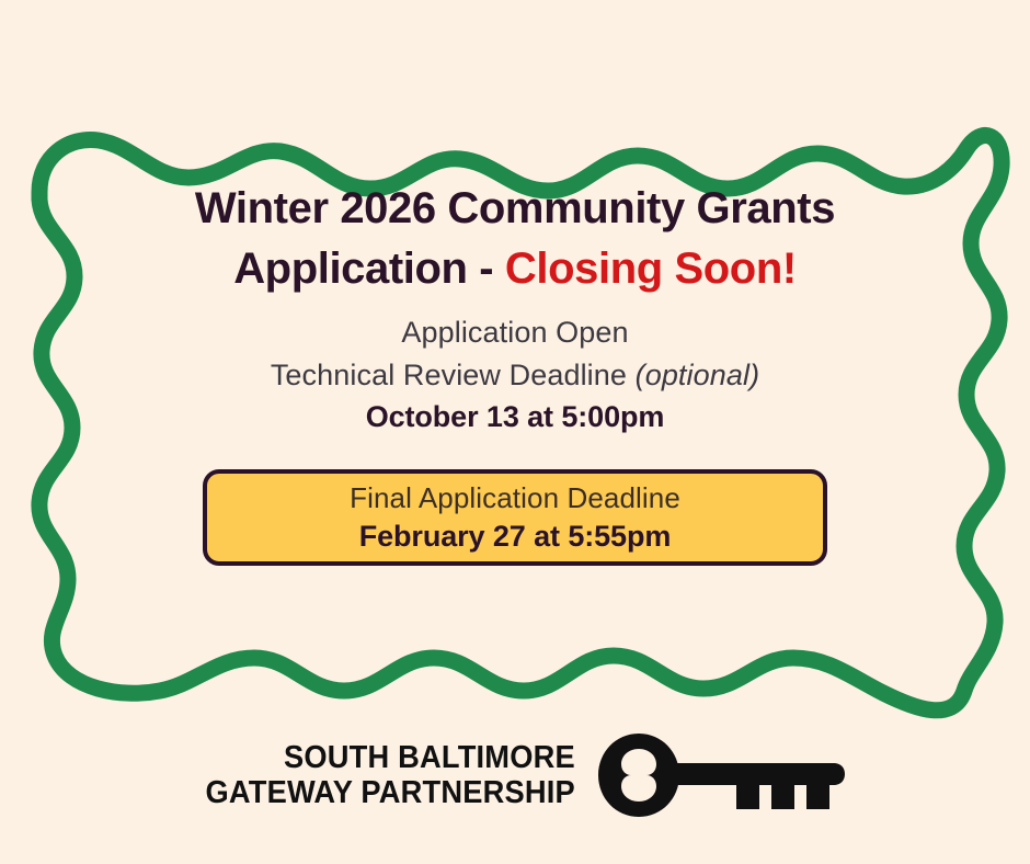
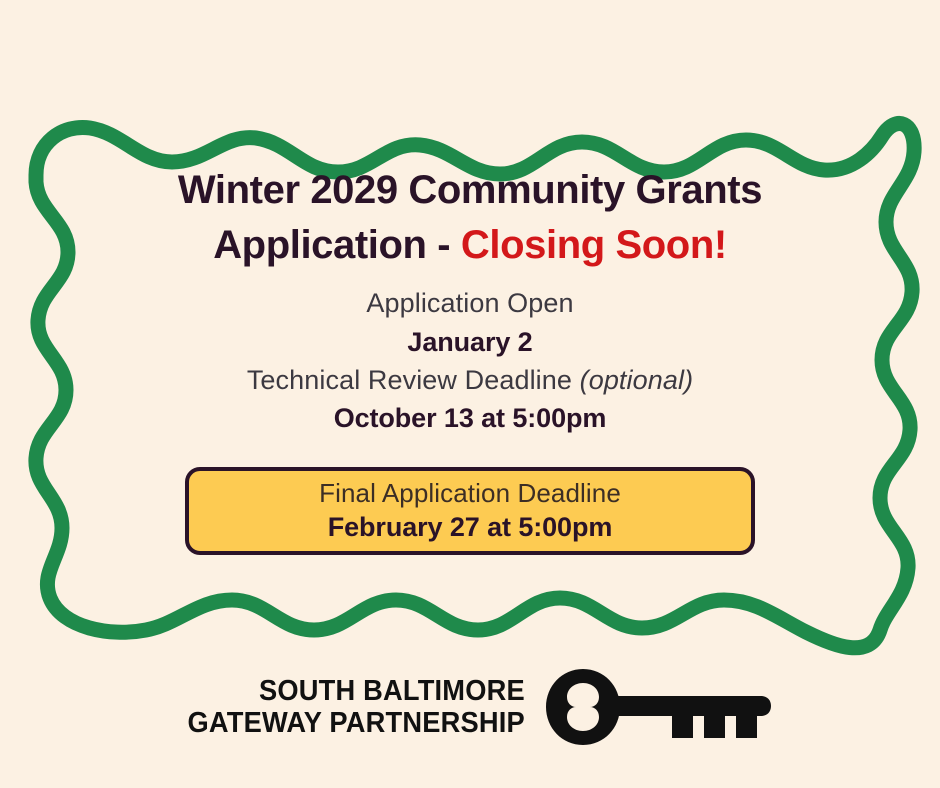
- Winter 2026 Community Grants
+ Winter 2029 Community Grants
  Application - Closing Soon!
  Application Open
+ January 2
  Technical Review Deadline (optional)
  October 13 at 5:00pm
  Final Application Deadline
- February 27 at 5:55pm
+ February 27 at 5:00pm
  SOUTH BALTIMORE
  GATEWAY PARTNERSHIP
